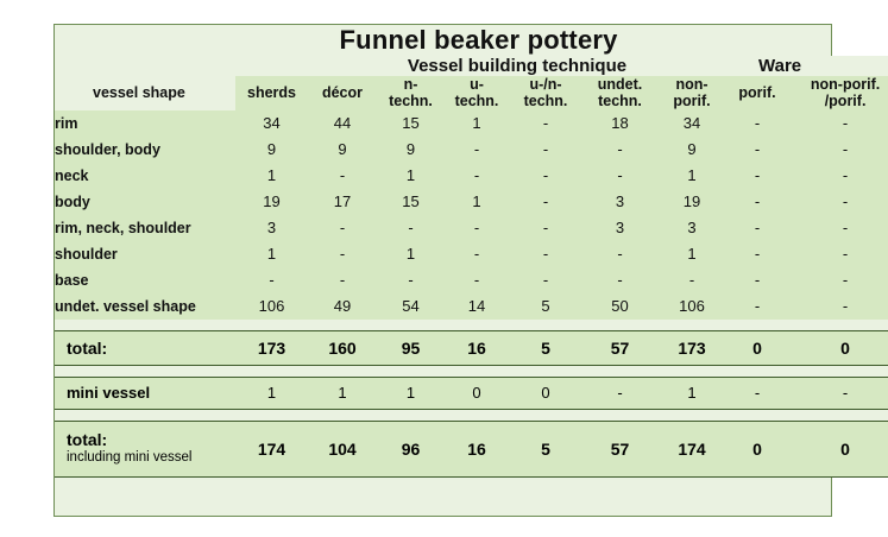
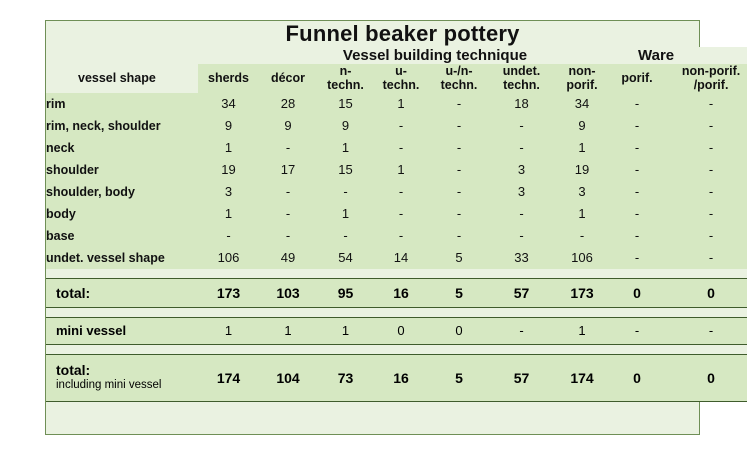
  Funnel beaker pottery
  			Vessel building technique	Ware
  vessel shape	sherds	décor	n-techn.	u-techn.	u-/n-techn.	undet.techn.	non-porif.	porif.	non-porif./porif.
- rim	34	44	15	1	-	18	34	-	-
+ rim	34	28	15	1	-	18	34	-	-
- shoulder, body	9	9	9	-	-	-	9	-	-
+ rim, neck, shoulder	9	9	9	-	-	-	9	-	-
  neck	1	-	1	-	-	-	1	-	-
- body	19	17	15	1	-	3	19	-	-
+ shoulder	19	17	15	1	-	3	19	-	-
- rim, neck, shoulder	3	-	-	-	-	3	3	-	-
+ shoulder, body	3	-	-	-	-	3	3	-	-
- shoulder	1	-	1	-	-	-	1	-	-
+ body	1	-	1	-	-	-	1	-	-
  base	-	-	-	-	-	-	-	-	-
- undet. vessel shape	106	49	54	14	5	50	106	-	-
+ undet. vessel shape	106	49	54	14	5	33	106	-	-
- total:	173	160	95	16	5	57	173	0	0
+ total:	173	103	95	16	5	57	173	0	0
  mini vessel	1	1	1	0	0	-	1	-	-
- total: including mini vessel	174	104	96	16	5	57	174	0	0
+ total: including mini vessel	174	104	73	16	5	57	174	0	0
